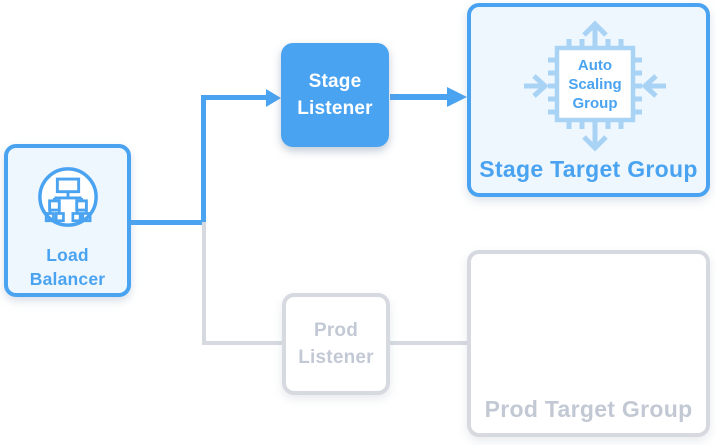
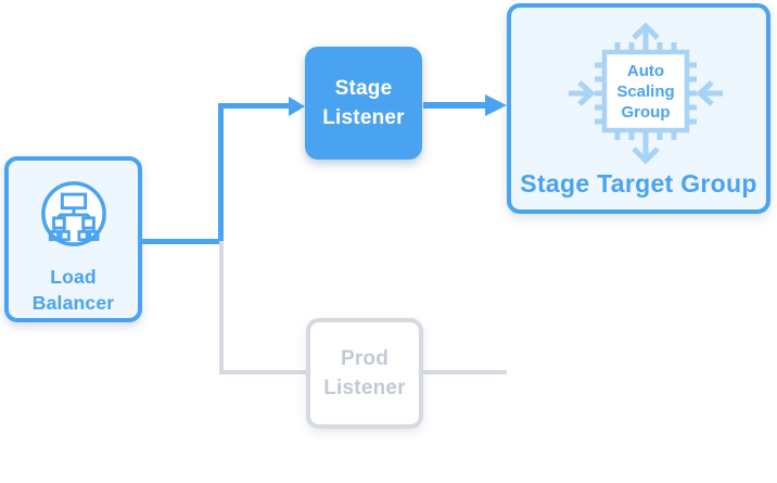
  Load Balancer
  Stage Listener
  Prod Listener
  Auto Scaling Group
  Stage Target Group
- Prod Target Group
